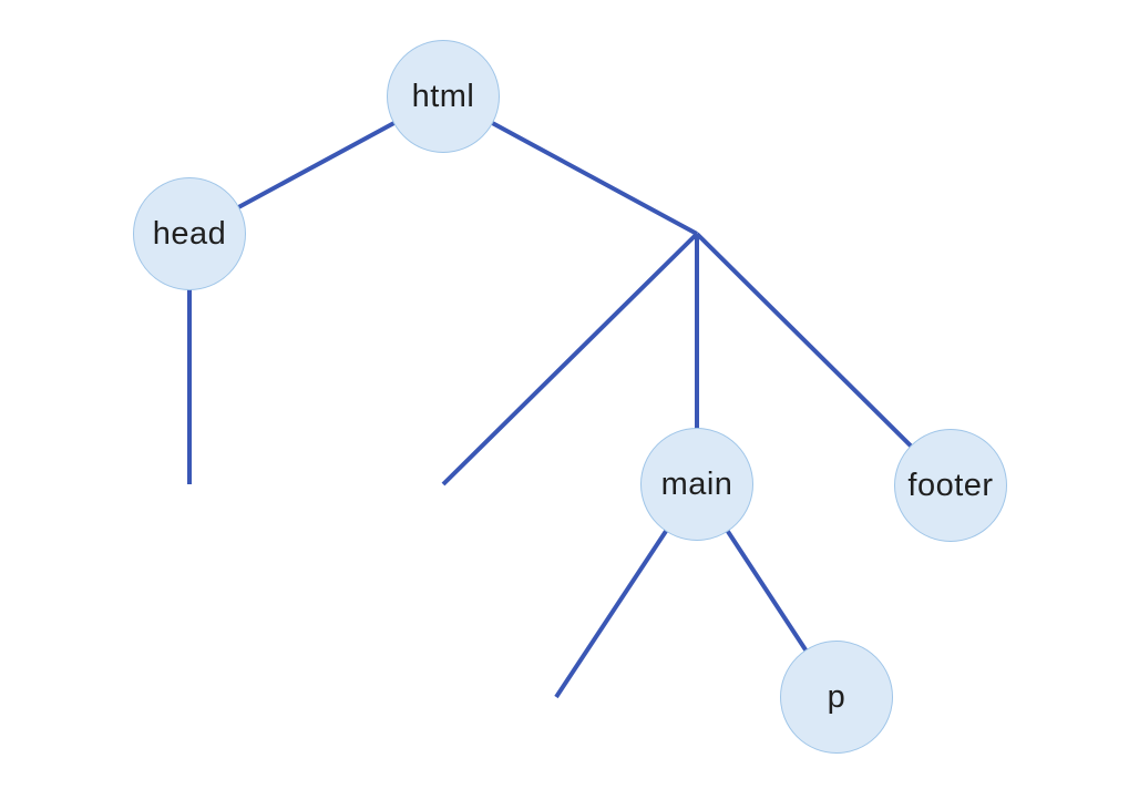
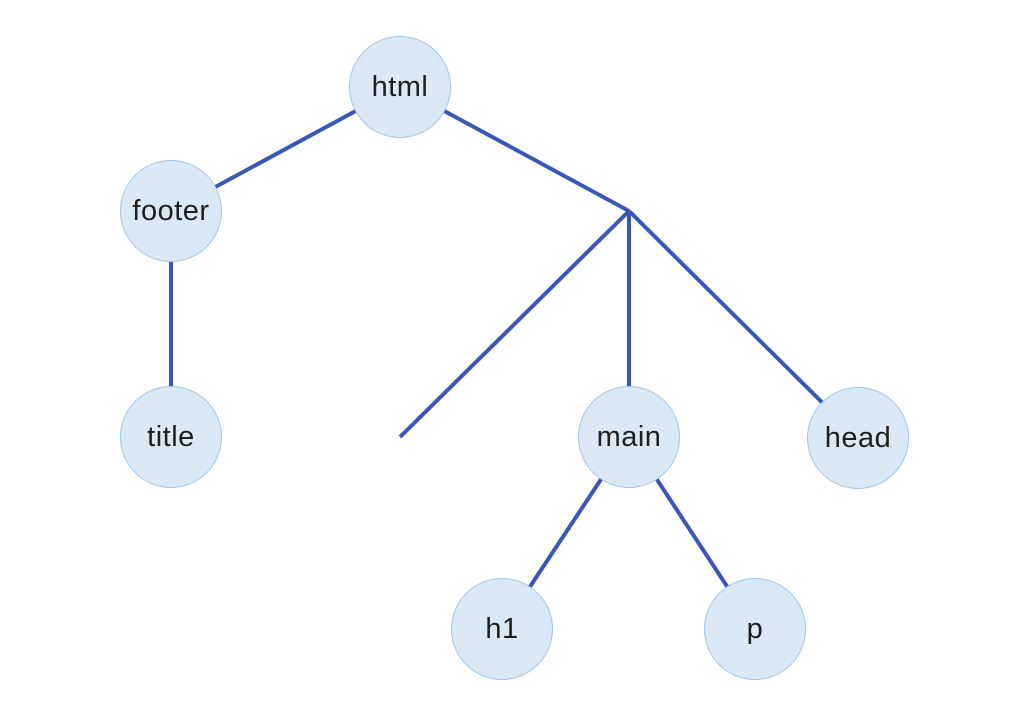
  html
- head
+ footer
+ title
  main
- footer
+ head
+ h1
  p
